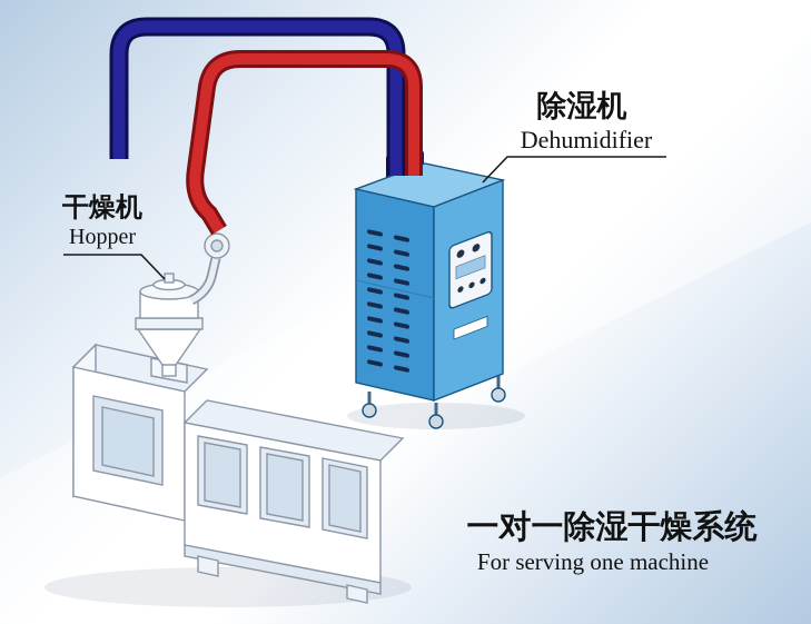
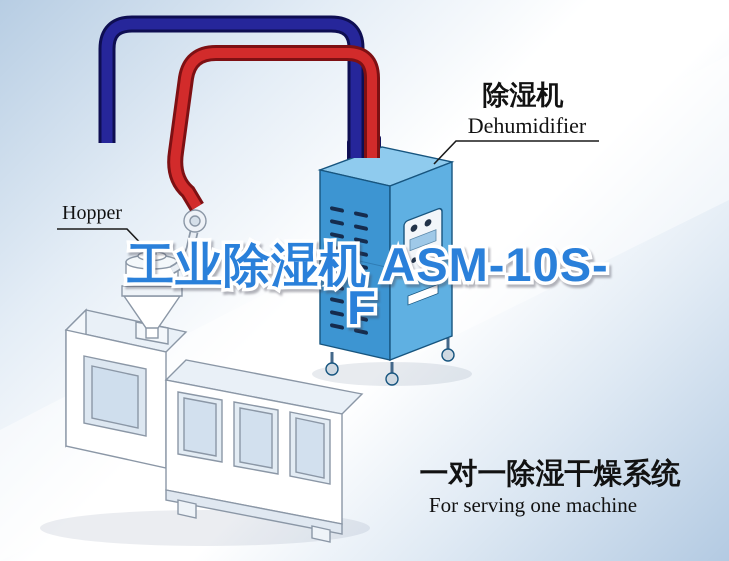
  除湿机
  Dehumidifier
- 干燥机
  Hopper
  一对一除湿干燥系统
  For serving one machine
+ 工业除湿机 ASM-10S-
+ F
